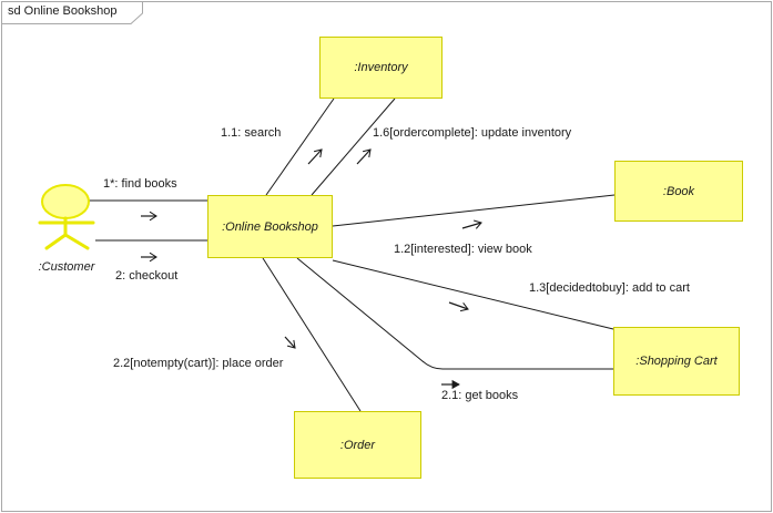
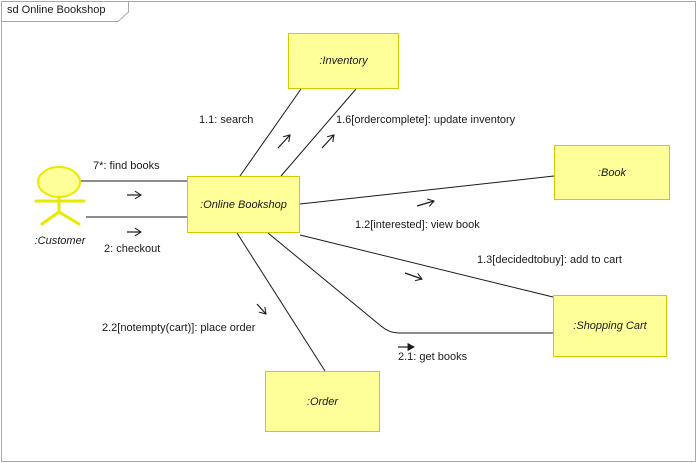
  sd Online Bookshop
  :Inventory
  :Online Bookshop
  :Book
  :Shopping Cart
  :Order
  :Customer
- 1*: find books
+ 7*: find books
  2: checkout
  1.1: search
  1.6[ordercomplete]: update inventory
  1.2[interested]: view book
  1.3[decidedtobuy]: add to cart
  2.1: get books
  2.2[notempty(cart)]: place order
